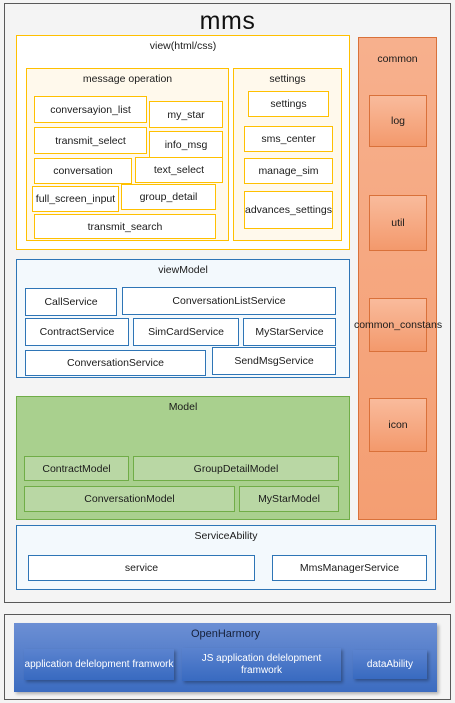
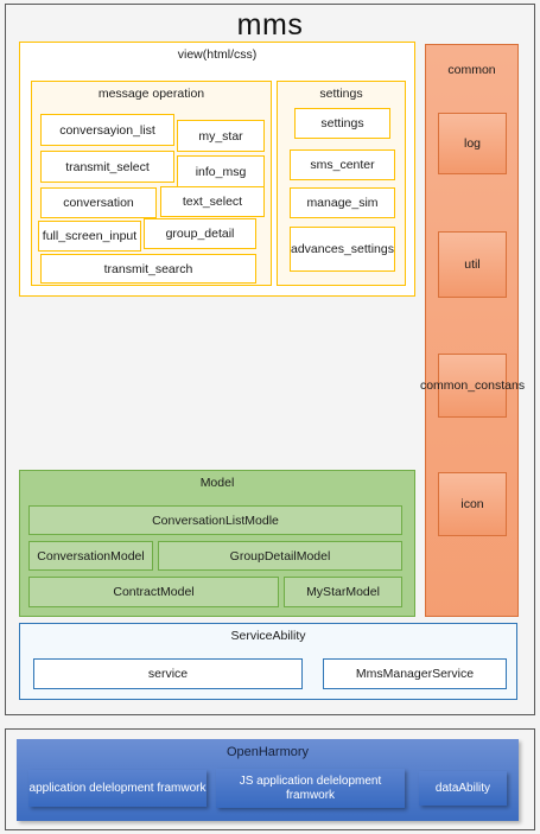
  mms
  view(html/css)
  message operation
  conversayion_list
  my_star
  transmit_select
  info_msg
  conversation
  text_select
  full_screen_input
  group_detail
  transmit_search
  settings
  settings
  sms_center
  manage_sim
  advances_settings
- viewModel
- CallService
- ConversationListService
- ContractService
- SimCardService
- MyStarService
- ConversationService
- SendMsgService
  Model
+ ConversationListModle
- ContractModel
+ ConversationModel
  GroupDetailModel
- ConversationModel
+ ContractModel
  MyStarModel
  ServiceAbility
  service
  MmsManagerService
  common
  log
  util
  common_constans
  icon
  OpenHarmory
  application delelopment framwork
  JS application delelopment framwork
  dataAbility
